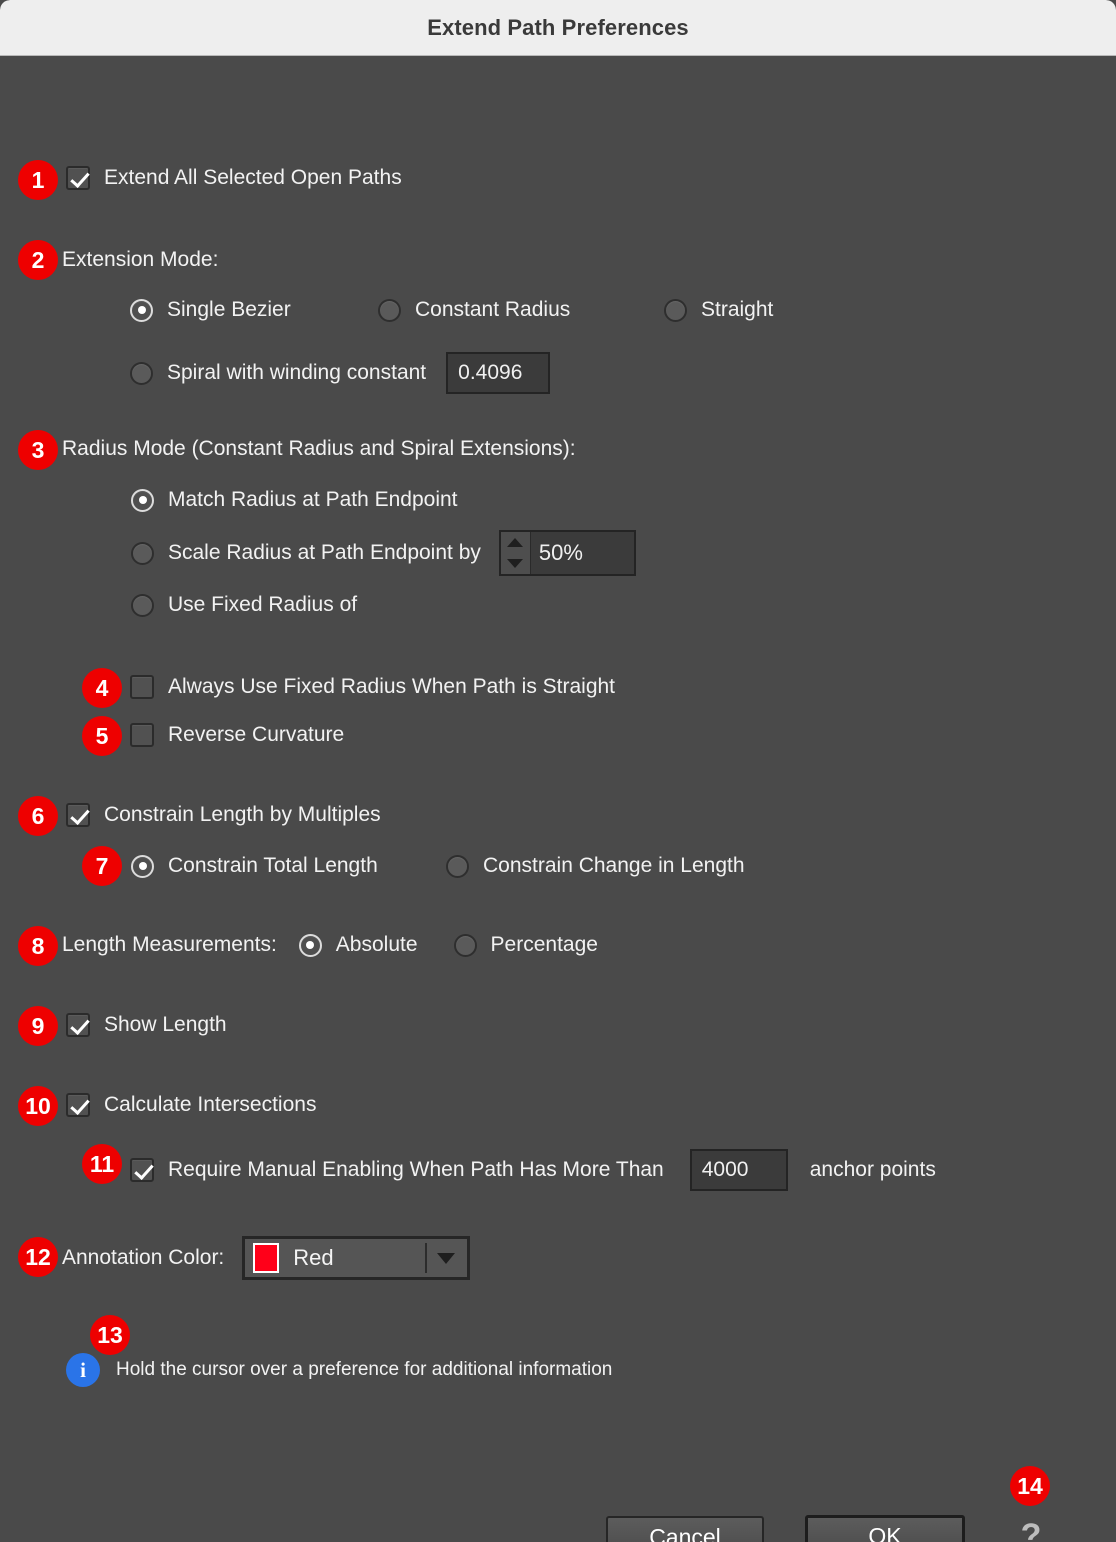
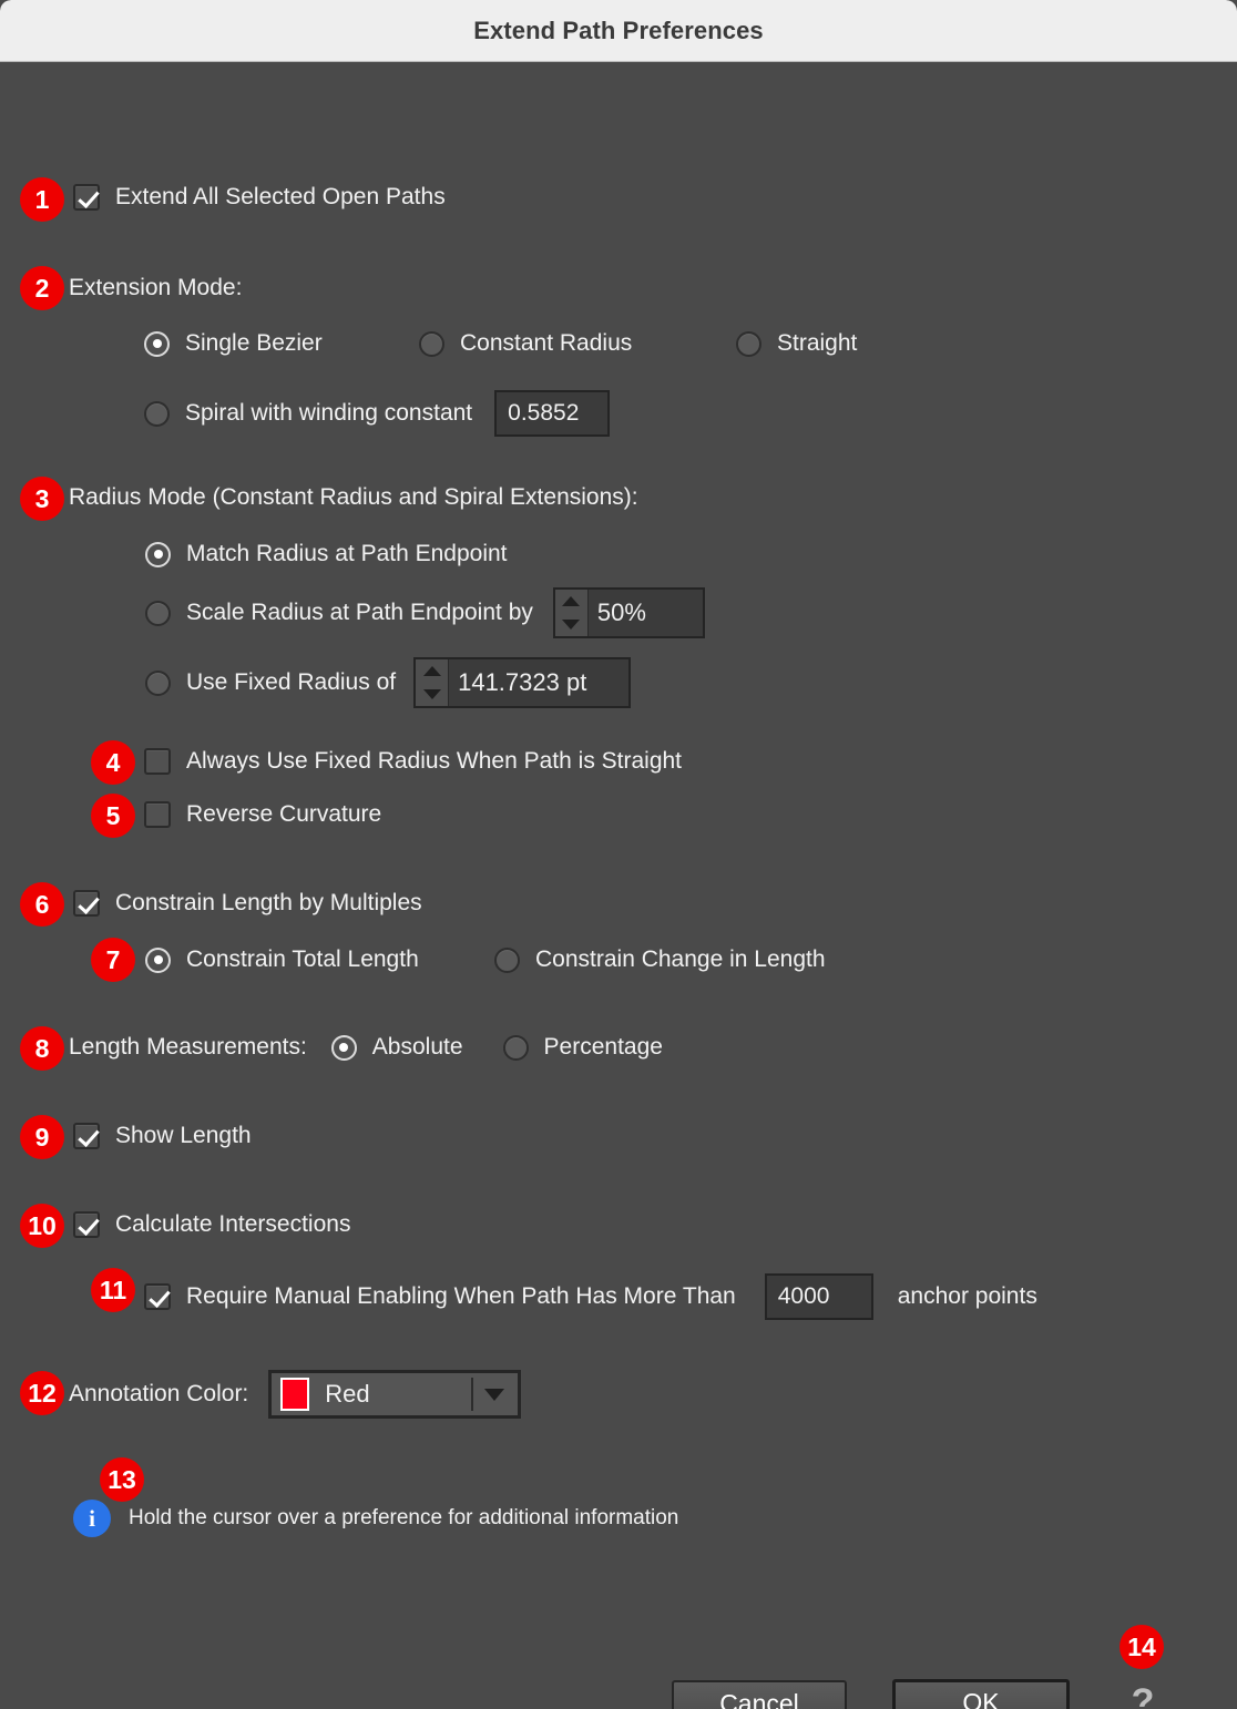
  Extend Path Preferences
  Extend All Selected Open Paths
  Extension Mode:
  Single Bezier
  Constant Radius
  Straight
  Spiral with winding constant
- 0.4096
+ 0.5852
  Radius Mode (Constant Radius and Spiral Extensions):
  Match Radius at Path Endpoint
  Scale Radius at Path Endpoint by
  50%
  Use Fixed Radius of
+ 141.7323 pt
  Always Use Fixed Radius When Path is Straight
  Reverse Curvature
  Constrain Length by Multiples
  Constrain Total Length
  Constrain Change in Length
  Length Measurements:
  Absolute
  Percentage
  Show Length
  Calculate Intersections
  Require Manual Enabling When Path Has More Than
  4000
  anchor points
  Annotation Color:
  Red
  i
  Hold the cursor over a preference for additional information
  Cancel
  OK
  ?
  1
  2
  3
  4
  5
  6
  7
  8
  9
  10
  11
  12
  13
  14
